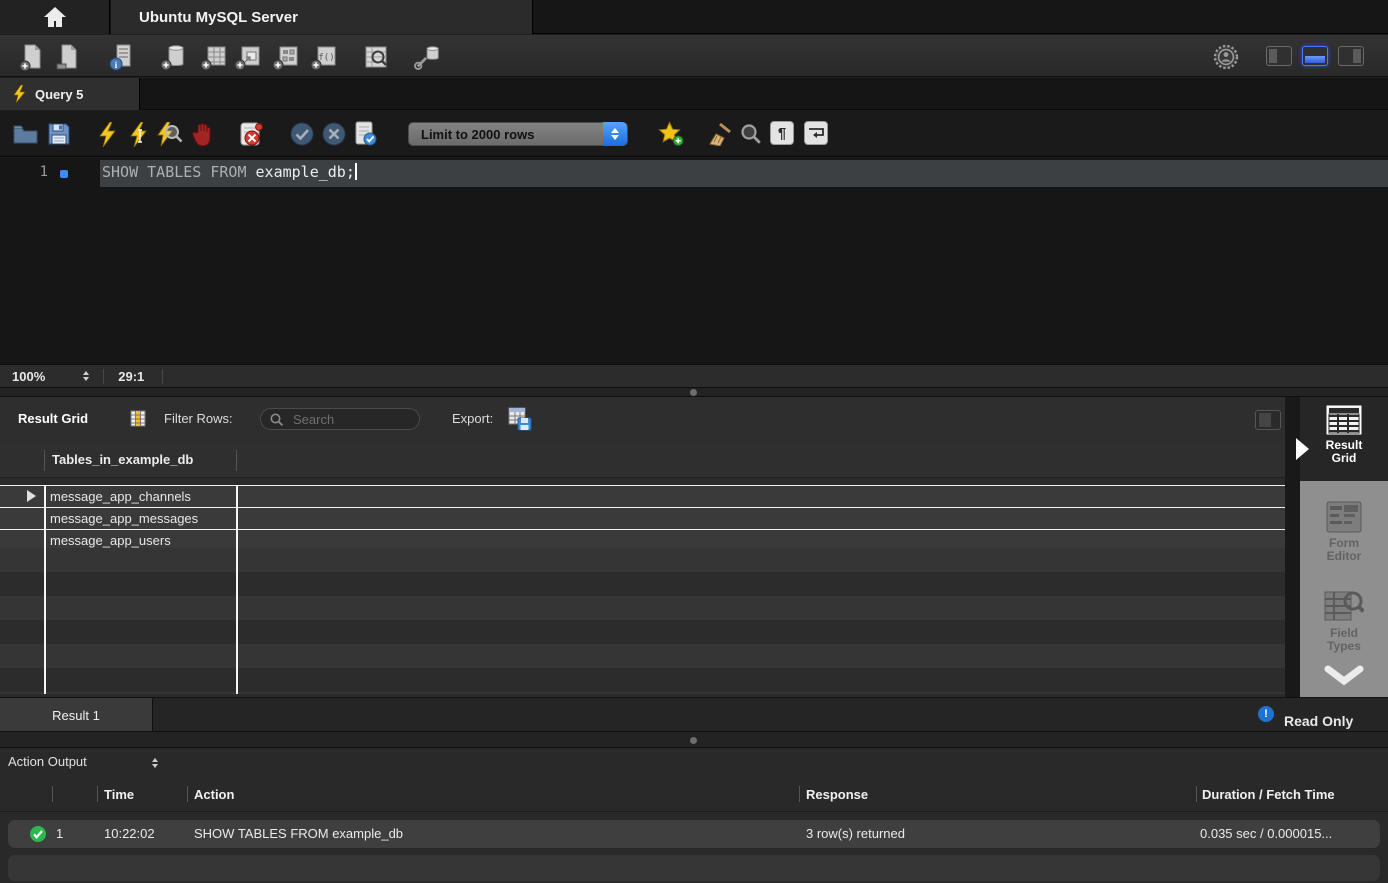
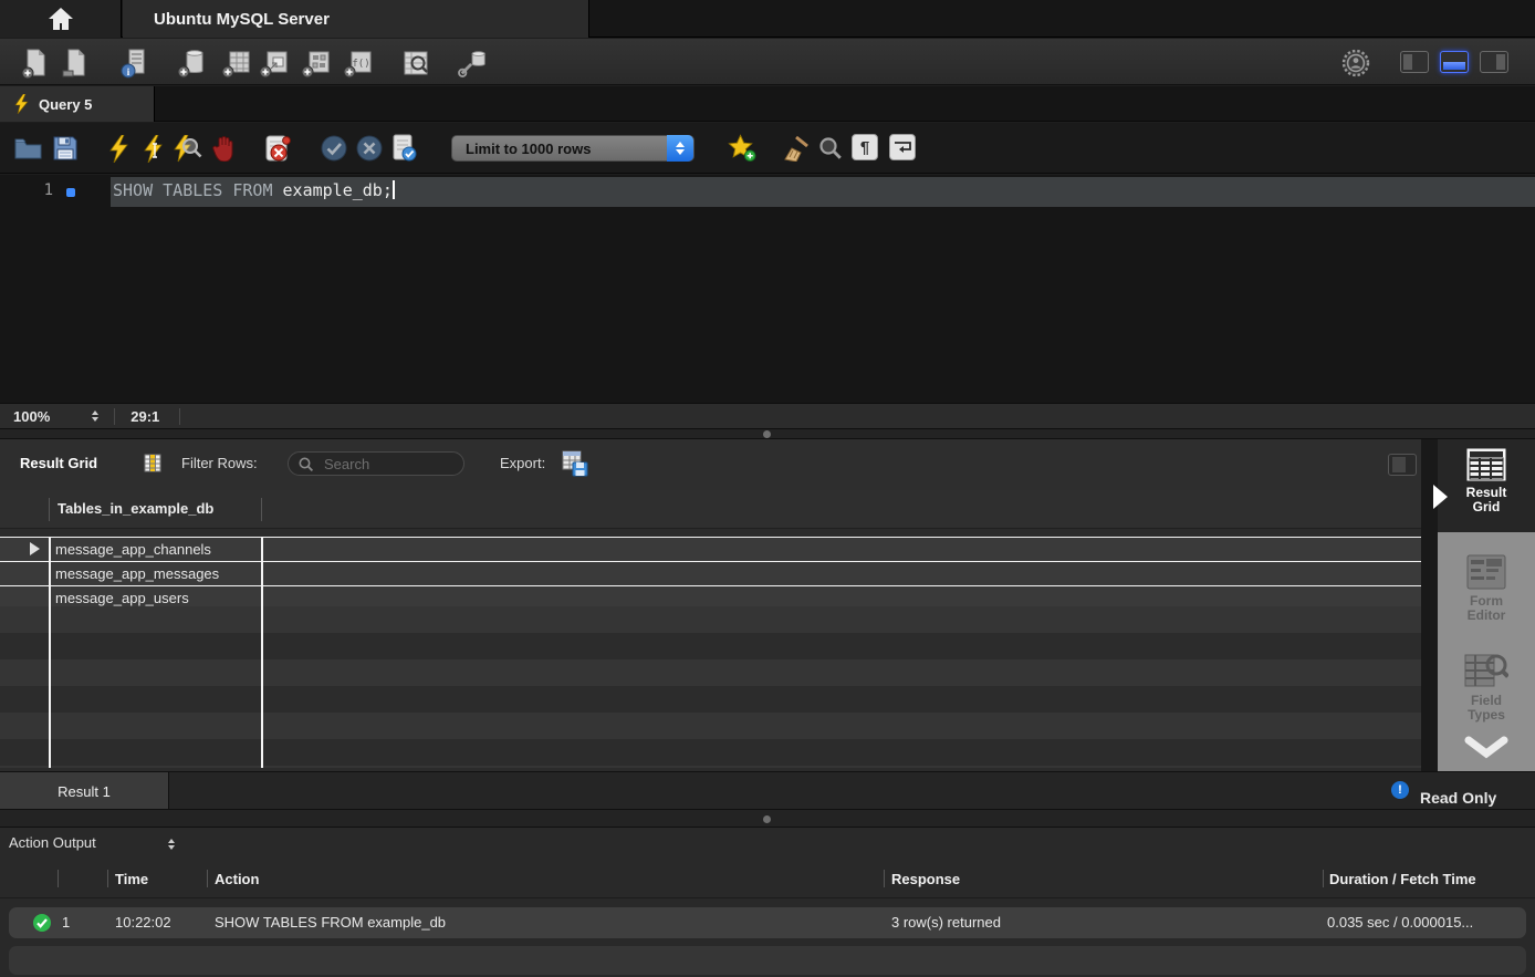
  Ubuntu MySQL Server
  i
  f()
  Query 5
- Limit to 2000 rows
+ Limit to 1000 rows
  ¶
  1
  SHOW TABLES FROM example_db;
  100%
  29:1
  Result Grid
  Filter Rows:
  Search
  Export:
  Tables_in_example_db
  message_app_channels
  message_app_messages
  message_app_users
  Result Grid
  Form Editor
  Field Types
  Result 1
  !
  Read Only
  Action Output
  Time
  Action
  Response
  Duration / Fetch Time
  1
  10:22:02
  SHOW TABLES FROM example_db
  3 row(s) returned
  0.035 sec / 0.000015...
